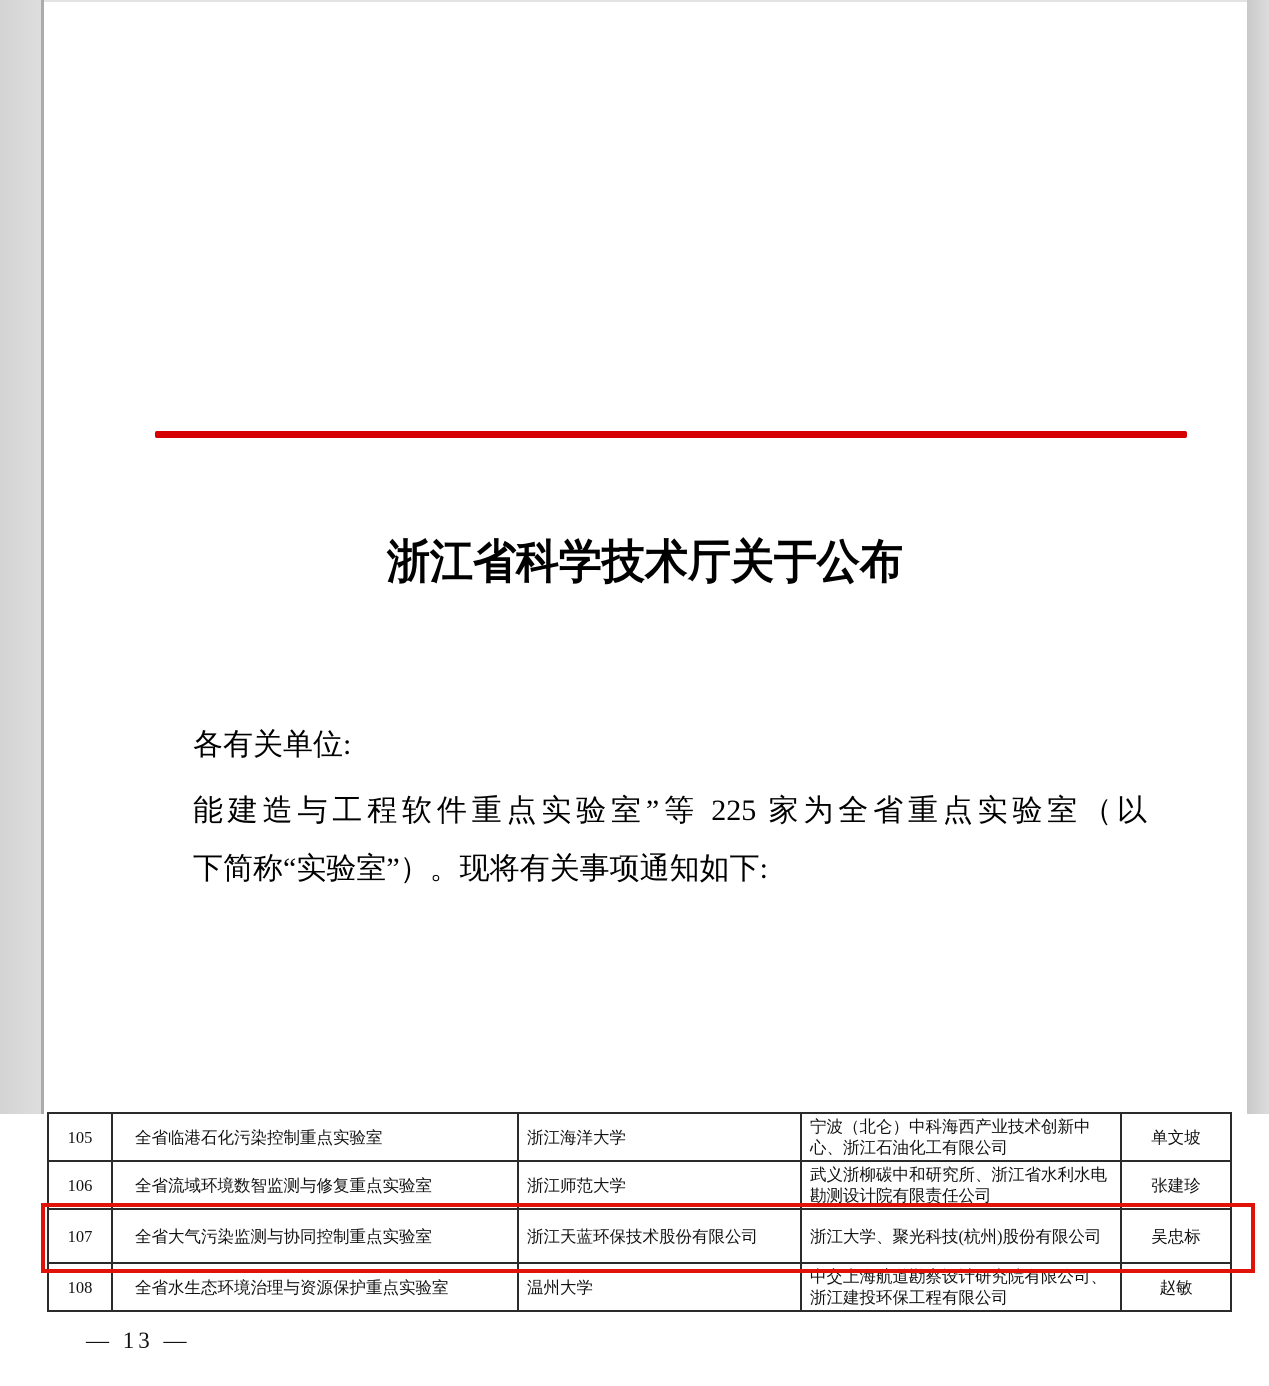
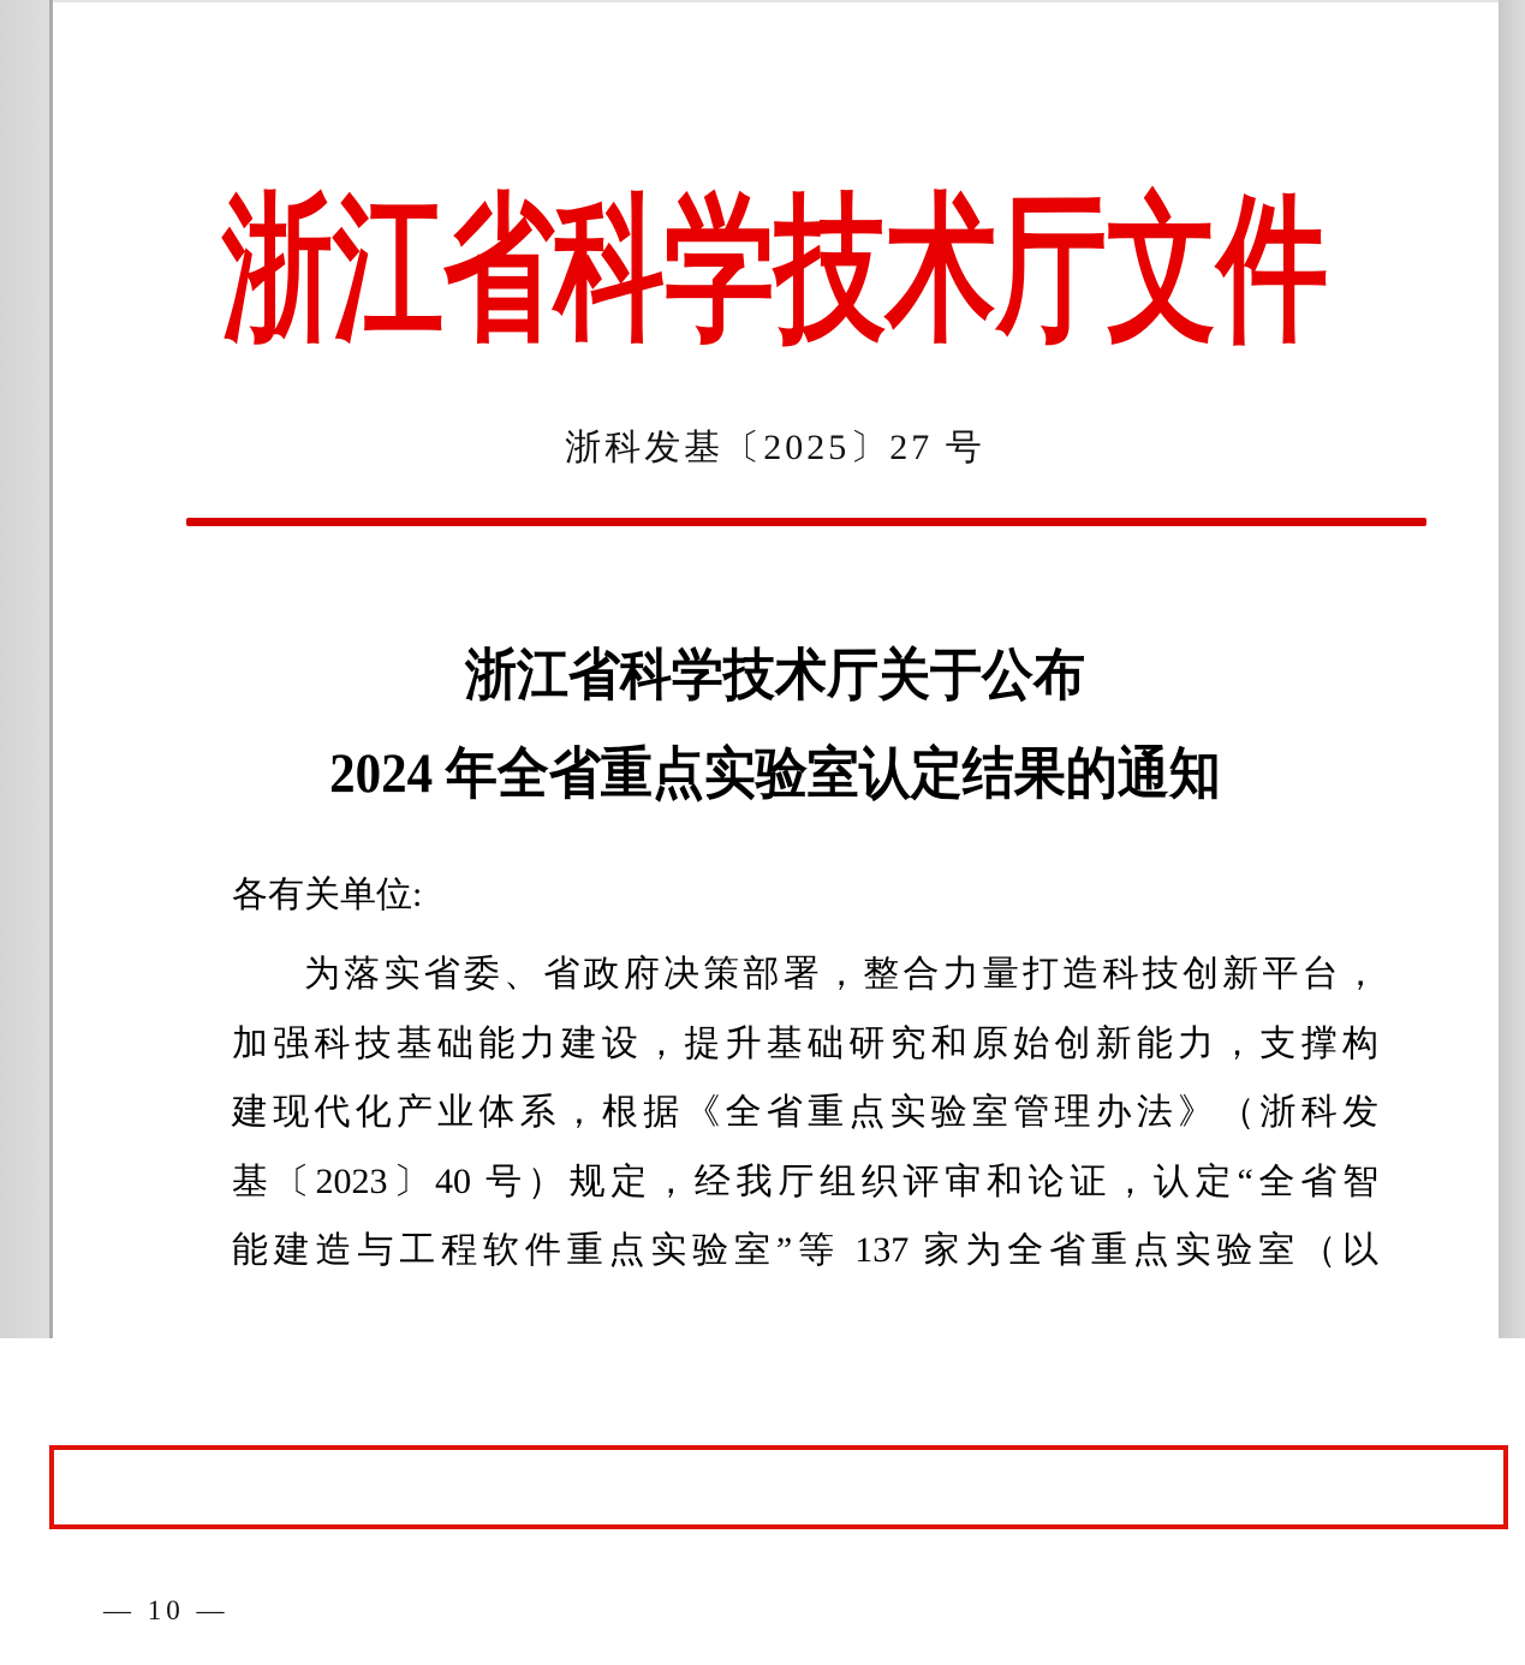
+ 浙江省科学技术厅文件
+ 浙科发基〔2025〕27 号
  浙江省科学技术厅关于公布
+ 2024 年全省重点实验室认定结果的通知
  各有关单位:
+ 为落实省委、省政府决策部署，整合力量打造科技创新平台，
+ 加强科技基础能力建设，提升基础研究和原始创新能力，支撑构
+ 建现代化产业体系，根据《全省重点实验室管理办法》（浙科发
+ 基〔2023〕40 号）规定，经我厅组织评审和论证，认定“全省智
- 能建造与工程软件重点实验室”等 225 家为全省重点实验室（以
+ 能建造与工程软件重点实验室”等 137 家为全省重点实验室（以
- 下简称“实验室”）。现将有关事项通知如下:
- 105	全省临港石化污染控制重点实验室	浙江海洋大学	宁波（北仑）中科海西产业技术创新中心、浙江石油化工有限公司	单文坡
- 106	全省流域环境数智监测与修复重点实验室	浙江师范大学	武义浙柳碳中和研究所、浙江省水利水电勘测设计院有限责任公司	张建珍
- 107	全省大气污染监测与协同控制重点实验室	浙江天蓝环保技术股份有限公司	浙江大学、聚光科技(杭州)股份有限公司	吴忠标
- 108	全省水生态环境治理与资源保护重点实验室	温州大学	中交上海航道勘察设计研究院有限公司、浙江建投环保工程有限公司	赵敏
- — 13 —
+ — 10 —
